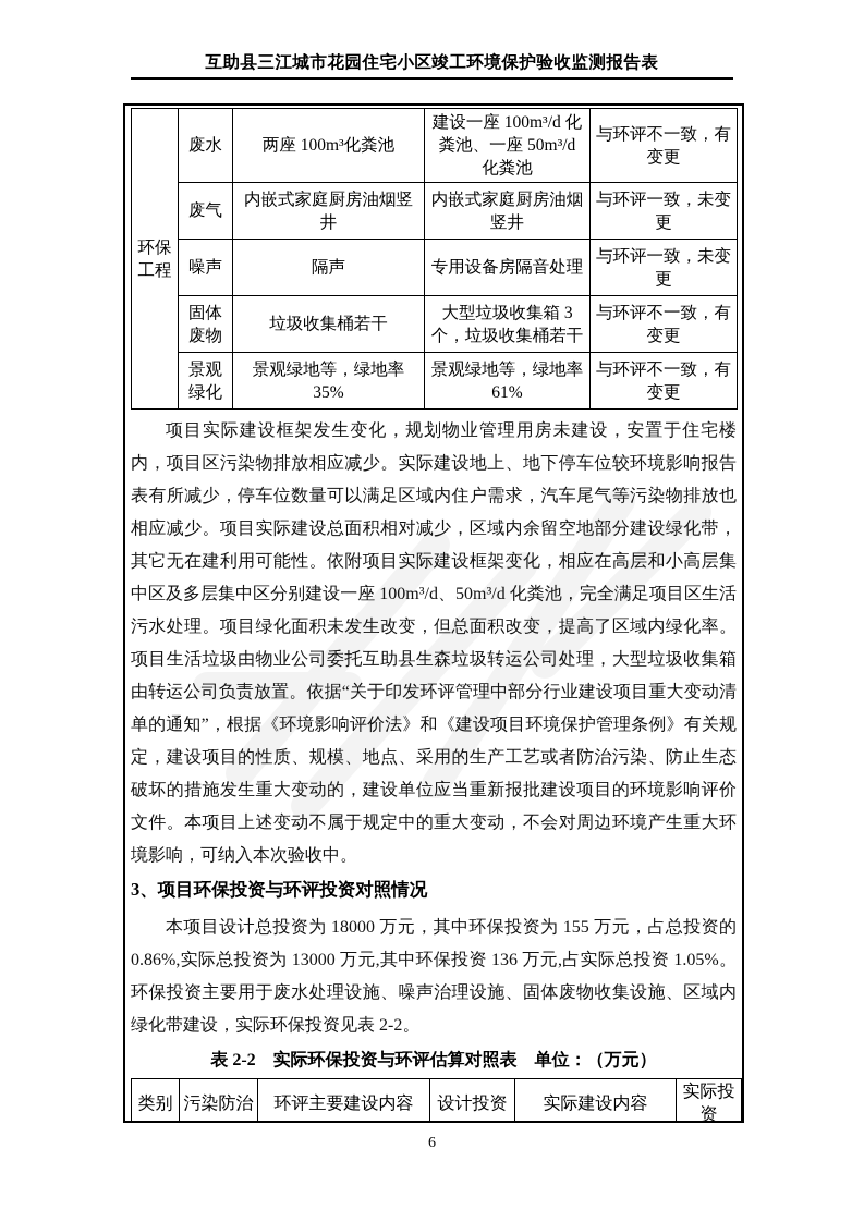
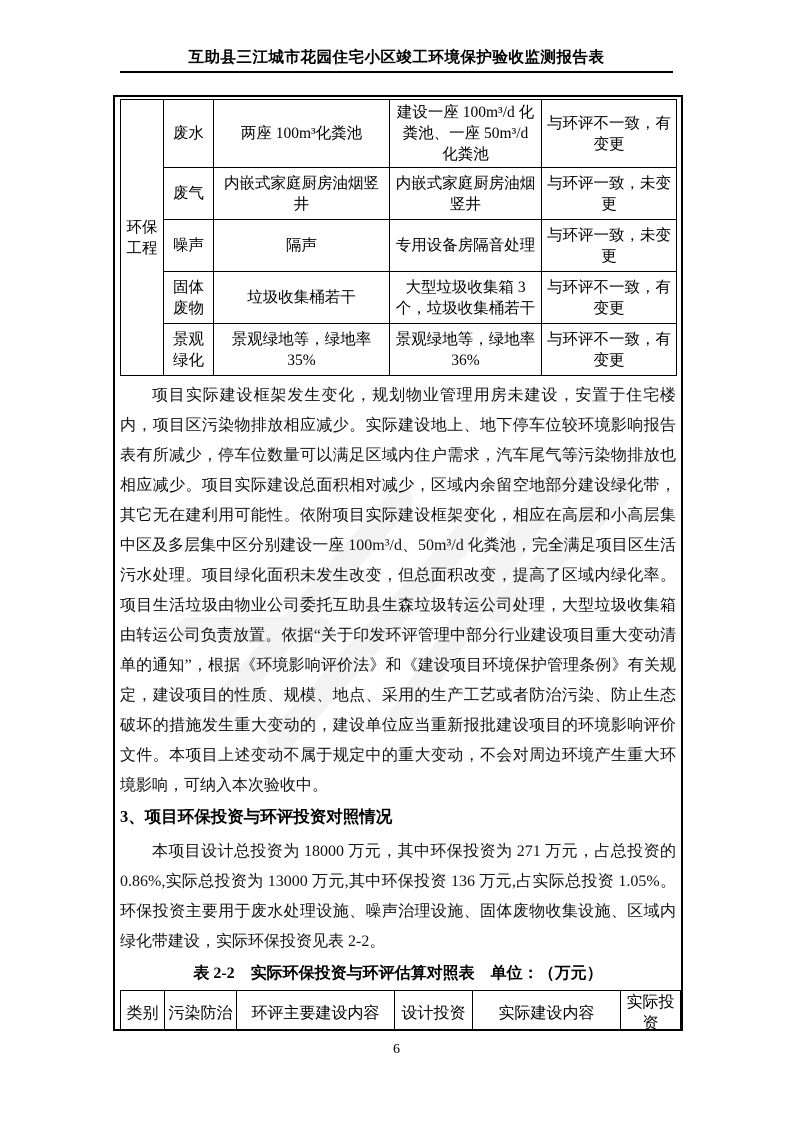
  互助县三江城市花园住宅小区竣工环境保护验收监测报告表
  环保工程	废水	两座 100m³化粪池	建设一座 100m³/d 化粪池、一座 50m³/d 化粪池	与环评不一致，有变更
  废气	内嵌式家庭厨房油烟竖井	内嵌式家庭厨房油烟竖井	与环评一致，未变更
  噪声	隔声	专用设备房隔音处理	与环评一致，未变更
  固体废物	垃圾收集桶若干	大型垃圾收集箱 3 个，垃圾收集桶若干	与环评不一致，有变更
- 景观绿化	景观绿地等，绿地率 35%	景观绿地等，绿地率 61%	与环评不一致，有变更
+ 景观绿化	景观绿地等，绿地率 35%	景观绿地等，绿地率 36%	与环评不一致，有变更
  项目实际建设框架发生变化，规划物业管理用房未建设，安置于住宅楼内，项目区污染物排放相应减少。实际建设地上、地下停车位较环境影响报告表有所减少，停车位数量可以满足区域内住户需求，汽车尾气等污染物排放也相应减少。项目实际建设总面积相对减少，区域内余留空地部分建设绿化带，其它无在建利用可能性。依附项目实际建设框架变化，相应在高层和小高层集中区及多层集中区分别建设一座 100m³/d、50m³/d 化粪池，完全满足项目区生活污水处理。项目绿化面积未发生改变，但总面积改变，提高了区域内绿化率。项目生活垃圾由物业公司委托互助县生森垃圾转运公司处理，大型垃圾收集箱由转运公司负责放置。依据“关于印发环评管理中部分行业建设项目重大变动清单的通知”，根据《环境影响评价法》和《建设项目环境保护管理条例》有关规定，建设项目的性质、规模、地点、采用的生产工艺或者防治污染、防止生态破坏的措施发生重大变动的，建设单位应当重新报批建设项目的环境影响评价文件。本项目上述变动不属于规定中的重大变动，不会对周边环境产生重大环境影响，可纳入本次验收中。
  3、项目环保投资与环评投资对照情况
- 本项目设计总投资为 18000 万元，其中环保投资为 155 万元，占总投资的 0.86%,实际总投资为 13000 万元,其中环保投资 136 万元,占实际总投资 1.05%。环保投资主要用于废水处理设施、噪声治理设施、固体废物收集设施、区域内绿化带建设，实际环保投资见表 2-2。
+ 本项目设计总投资为 18000 万元，其中环保投资为 271 万元，占总投资的 0.86%,实际总投资为 13000 万元,其中环保投资 136 万元,占实际总投资 1.05%。环保投资主要用于废水处理设施、噪声治理设施、固体废物收集设施、区域内绿化带建设，实际环保投资见表 2-2。
  表 2-2 实际环保投资与环评估算对照表 单位：（万元）
  类别	污染防治	环评主要建设内容	设计投资	实际建设内容	实际投资
  6
